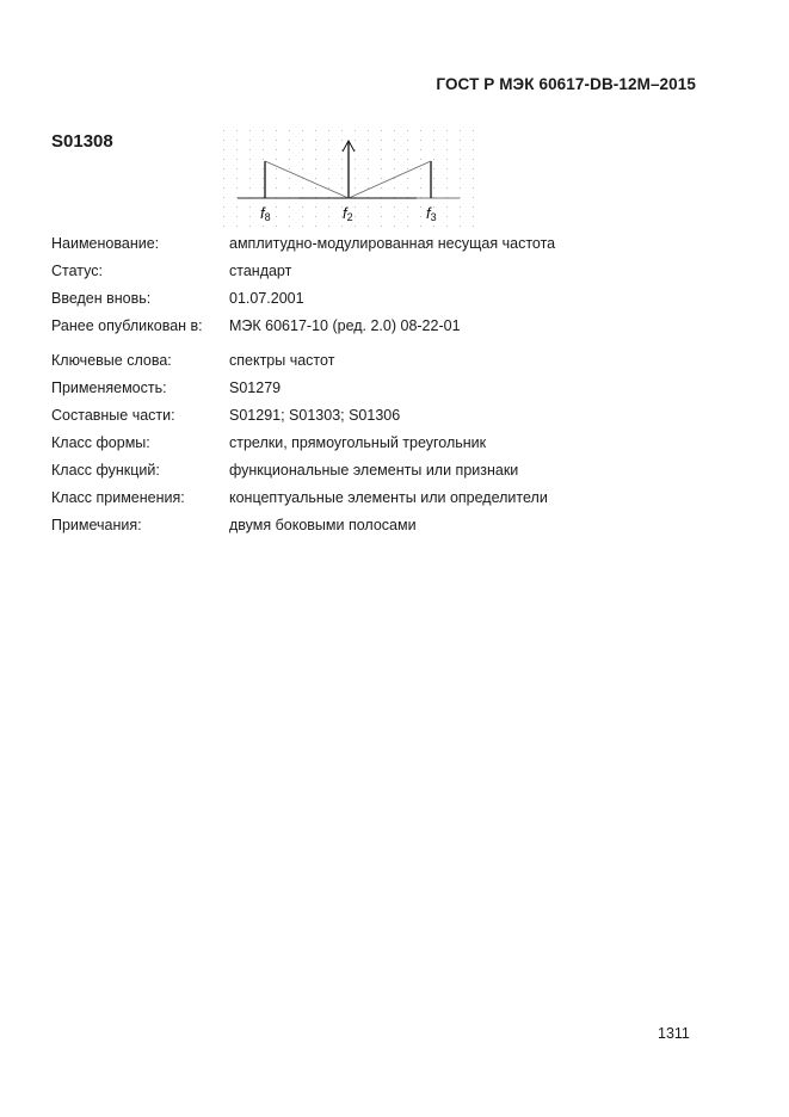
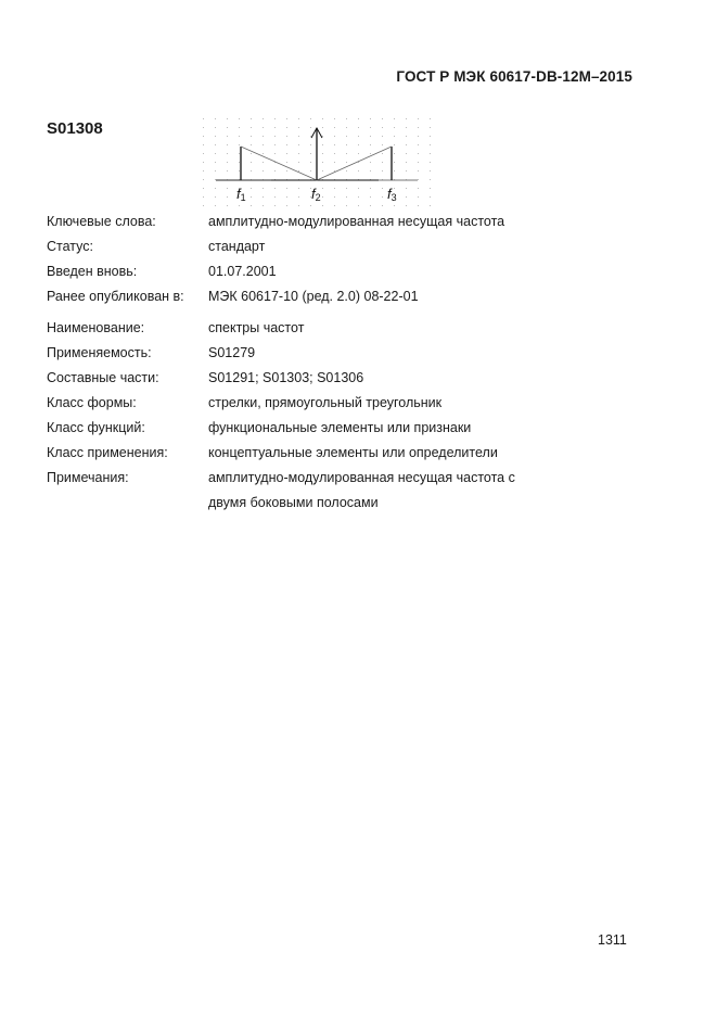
  ГОСТ Р МЭК 60617-DB-12M–2015
  S01308
- f8
+ f1
  f2
  f3
- Наименование:
+ Ключевые слова:
  амплитудно-модулированная несущая частота
  Статус:
  стандарт
  Введен вновь:
  01.07.2001
  Ранее опубликован в:
  МЭК 60617-10 (ред. 2.0) 08-22-01
- Ключевые слова:
+ Наименование:
  спектры частот
  Применяемость:
  S01279
  Составные части:
  S01291; S01303; S01306
  Класс формы:
  стрелки, прямоугольный треугольник
  Класс функций:
  функциональные элементы или признаки
  Класс применения:
  концептуальные элементы или определители
  Примечания:
+ амплитудно-модулированная несущая частота с
  двумя боковыми полосами
  1311
